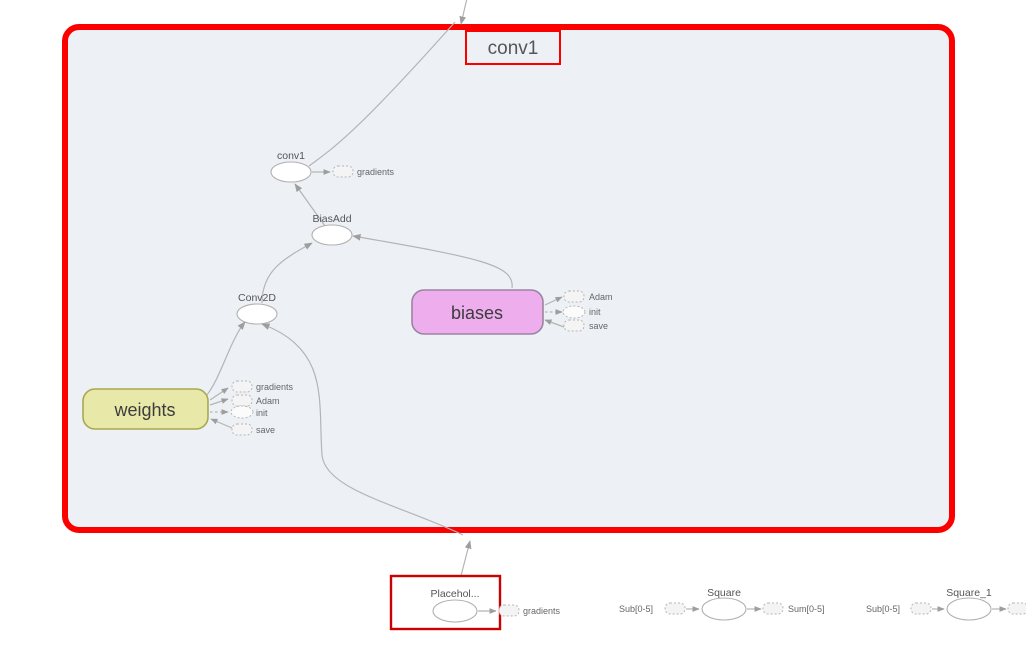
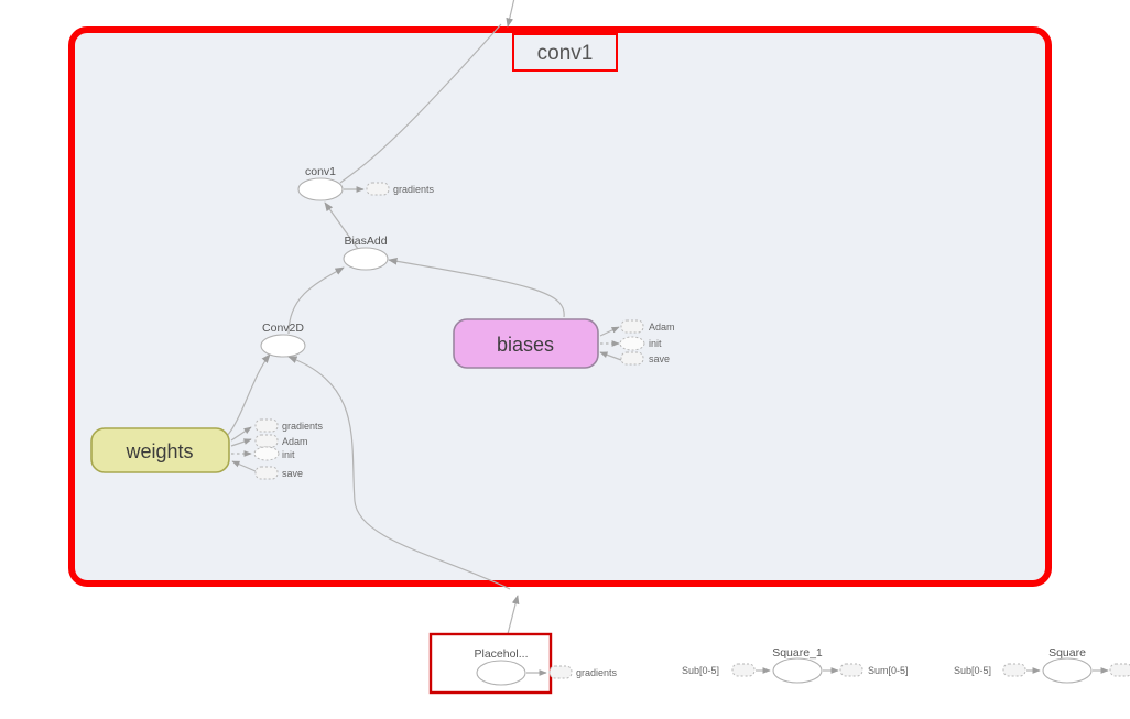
  conv1
  conv1
  gradients
  BiasAdd
  Conv2D
  biases
  Adam
  init
  save
  weights
  gradients
  Adam
  init
  save
  Placehol...
  gradients
  Sub[0-5]
- Square
+ Square_1
  Sum[0-5]
  Sub[0-5]
- Square_1
+ Square
